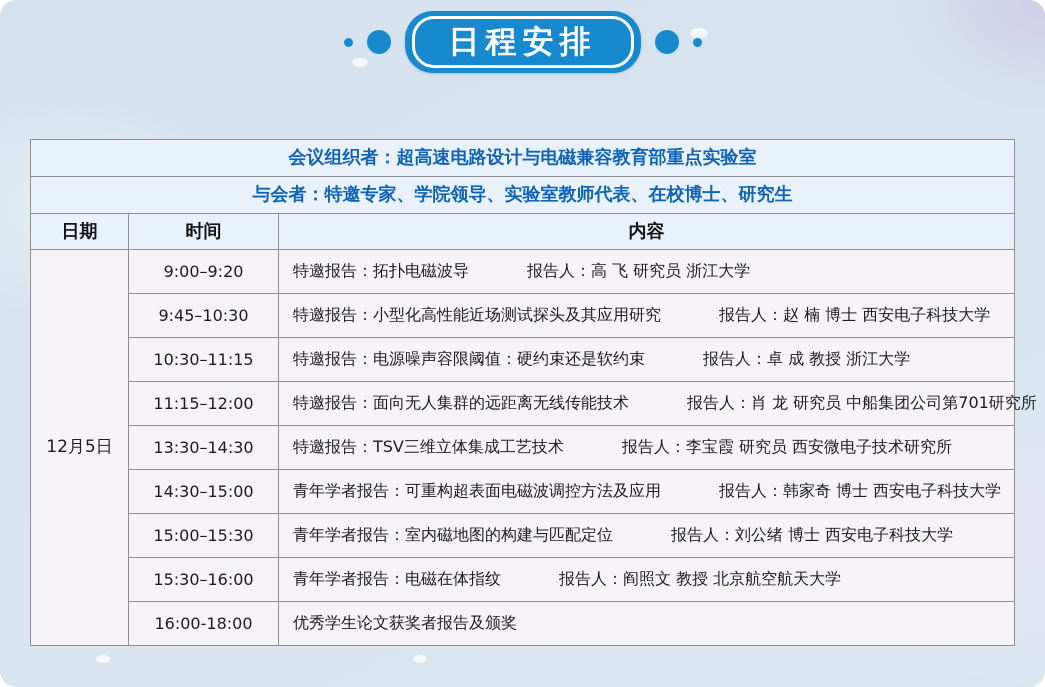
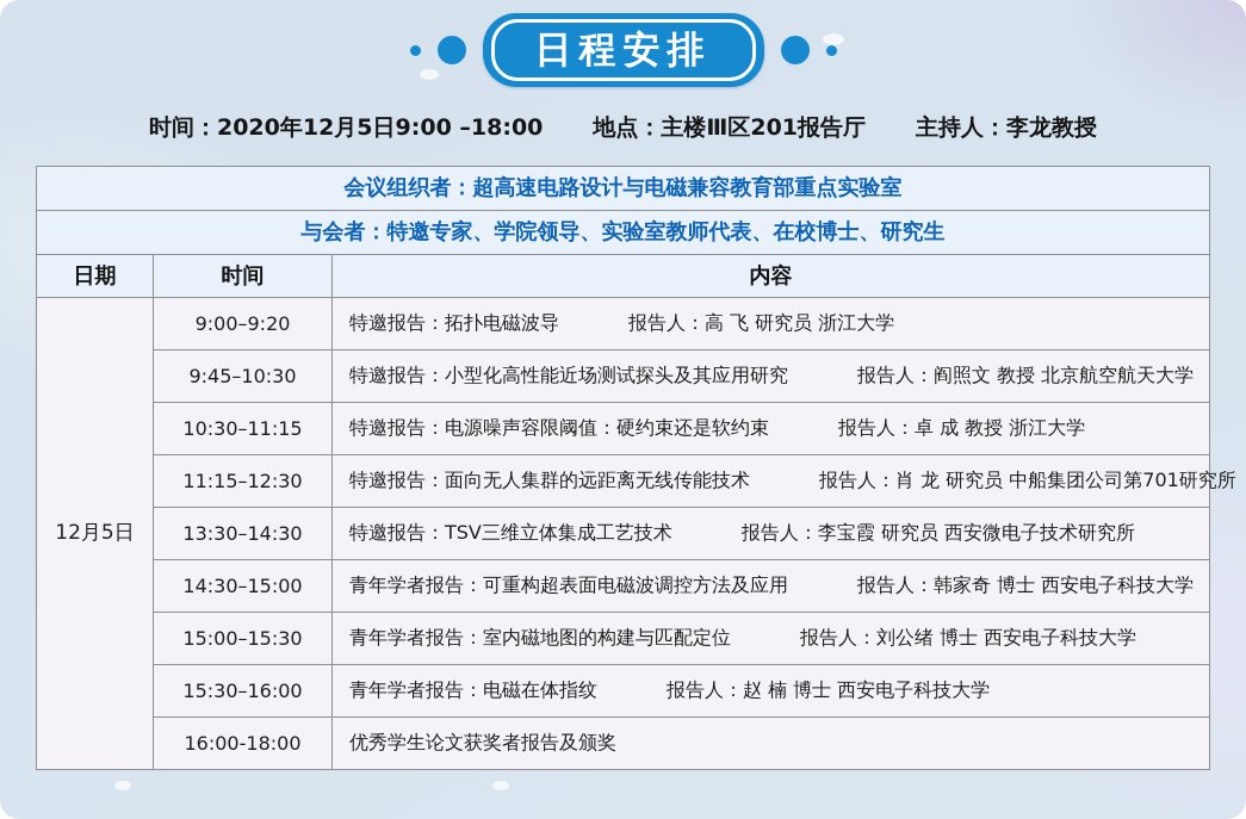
  日程安排
+ 时间：2020年12月5日9:00 –18:00
+ 地点：主楼Ⅲ区201报告厅
+ 主持人：李龙教授
  会议组织者：超高速电路设计与电磁兼容教育部重点实验室
  与会者：特邀专家、学院领导、实验室教师代表、在校博士、研究生
  日期	时间	内容
  12月5日	9:00–9:20	特邀报告：拓扑电磁波导 报告人：高 飞 研究员 浙江大学
- 9:45–10:30	特邀报告：小型化高性能近场测试探头及其应用研究 报告人：赵 楠 博士 西安电子科技大学
+ 9:45–10:30	特邀报告：小型化高性能近场测试探头及其应用研究 报告人：阎照文 教授 北京航空航天大学
  10:30–11:15	特邀报告：电源噪声容限阈值：硬约束还是软约束 报告人：卓 成 教授 浙江大学
- 11:15–12:00	特邀报告：面向无人集群的远距离无线传能技术 报告人：肖 龙 研究员 中船集团公司第701研究所
+ 11:15–12:30	特邀报告：面向无人集群的远距离无线传能技术 报告人：肖 龙 研究员 中船集团公司第701研究所
  13:30–14:30	特邀报告：TSV三维立体集成工艺技术 报告人：李宝霞 研究员 西安微电子技术研究所
  14:30–15:00	青年学者报告：可重构超表面电磁波调控方法及应用 报告人：韩家奇 博士 西安电子科技大学
  15:00–15:30	青年学者报告：室内磁地图的构建与匹配定位 报告人：刘公绪 博士 西安电子科技大学
- 15:30–16:00	青年学者报告：电磁在体指纹 报告人：阎照文 教授 北京航空航天大学
+ 15:30–16:00	青年学者报告：电磁在体指纹 报告人：赵 楠 博士 西安电子科技大学
  16:00-18:00	优秀学生论文获奖者报告及颁奖
